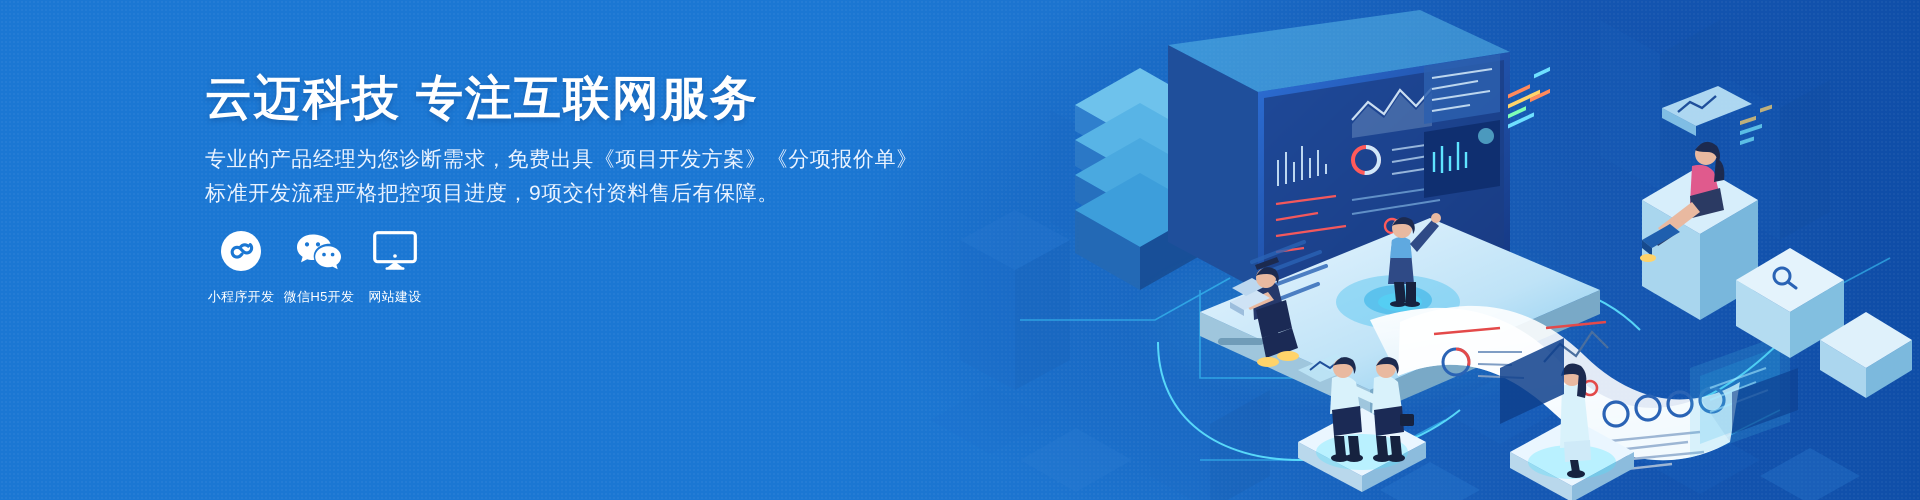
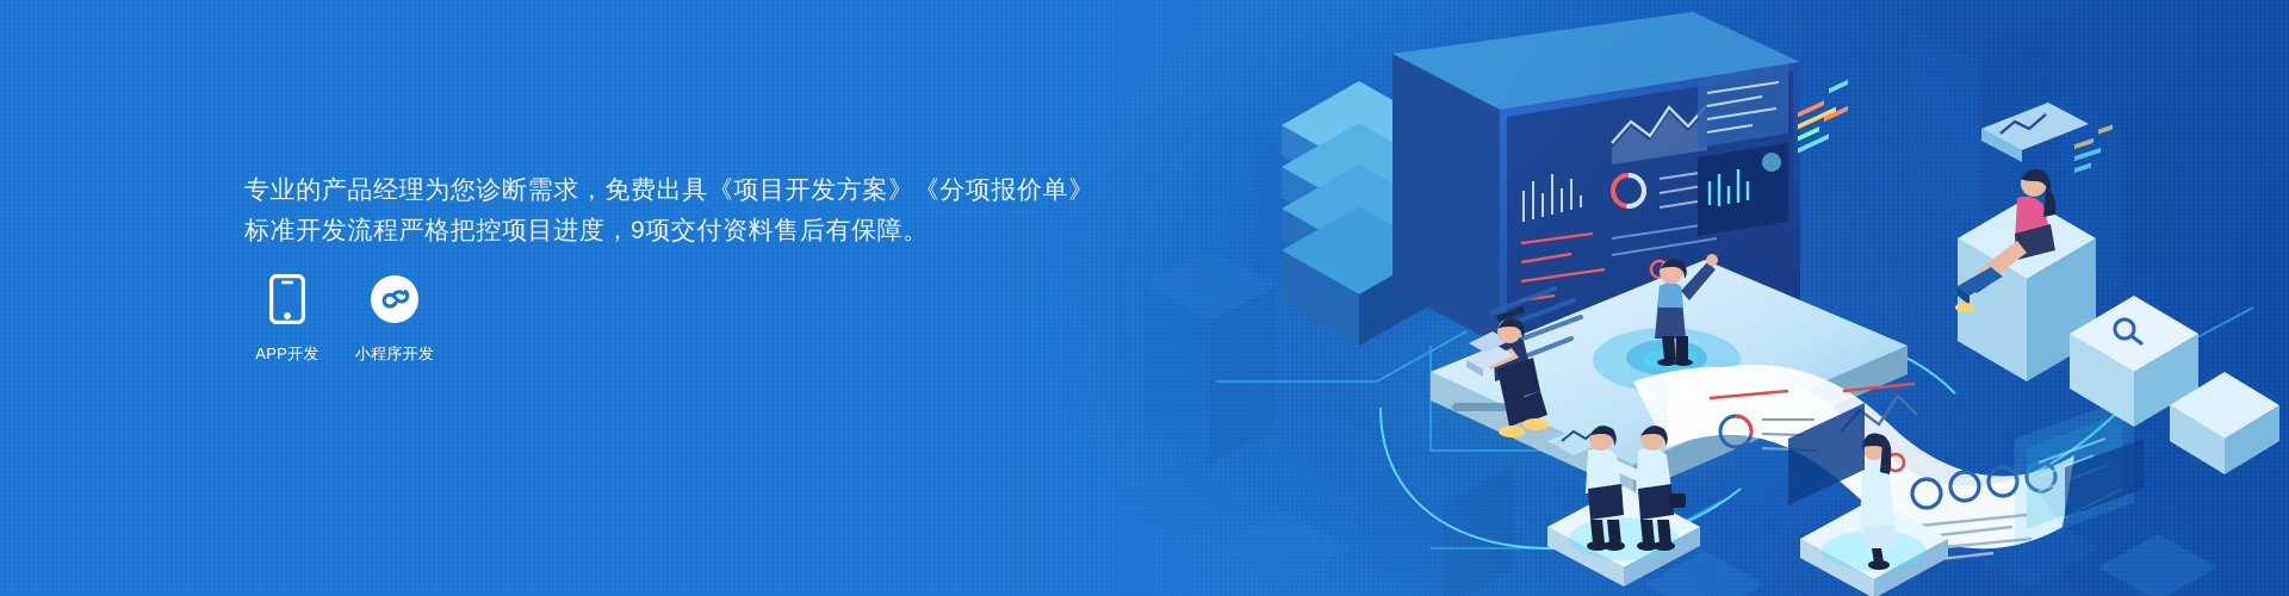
- 云迈科技 专注互联网服务
  专业的产品经理为您诊断需求，免费出具《项目开发方案》《分项报价单
  标准开发流程严格把控项目进度，9项交付资料售后有保障。
+ APP开发
  小程序开发
- 微信H5开发
- 网站建设
